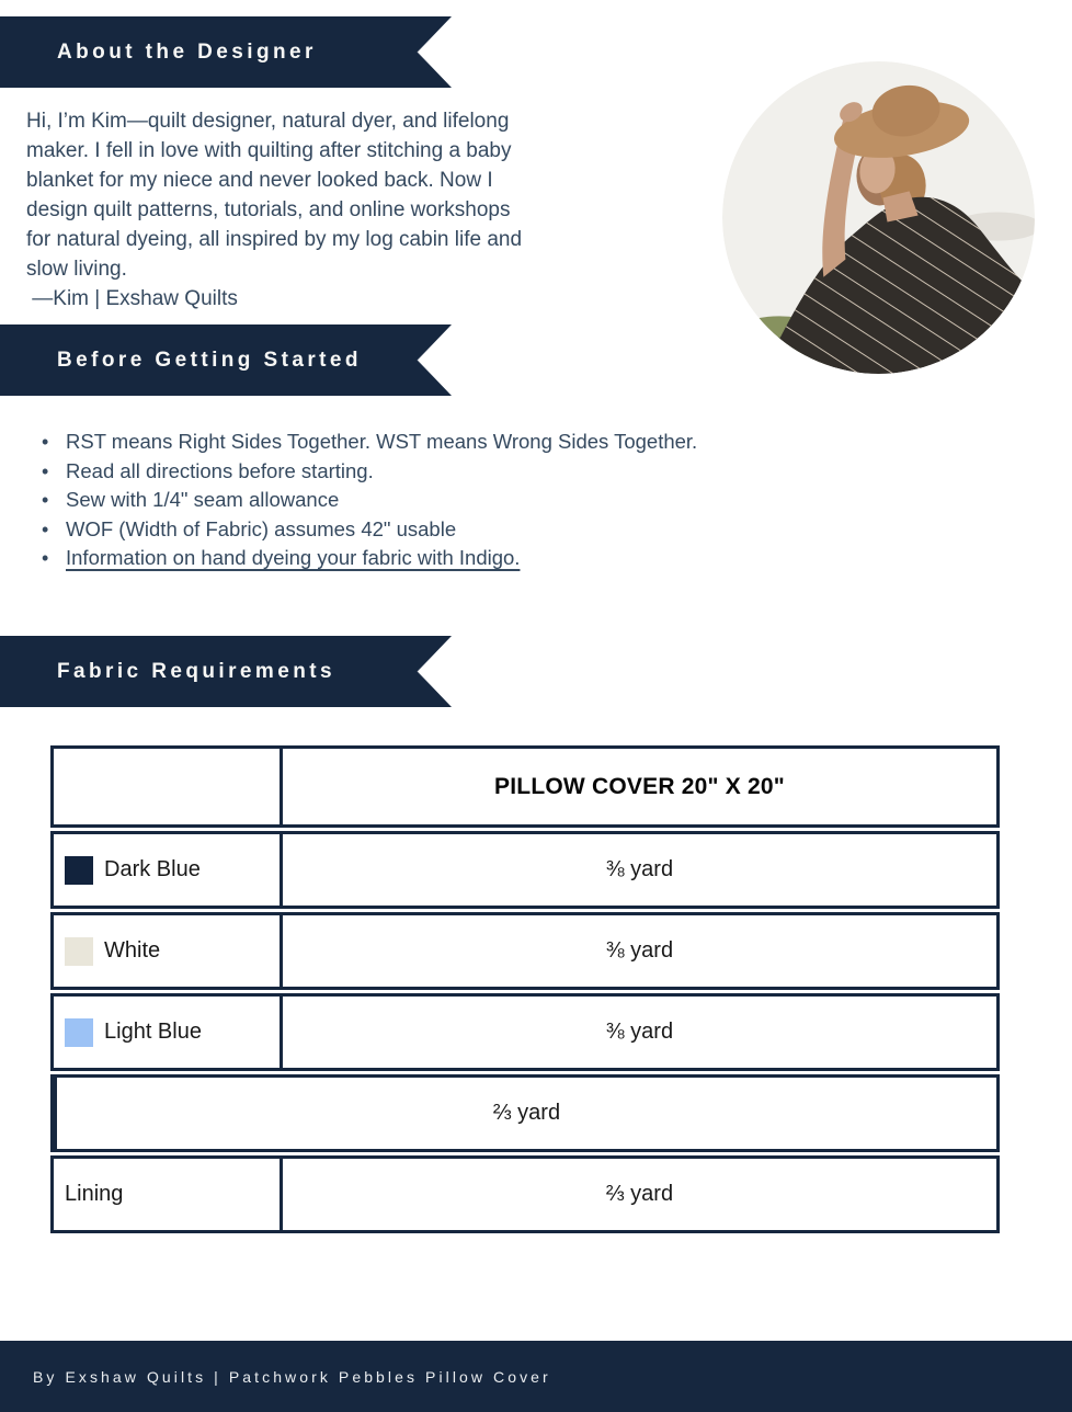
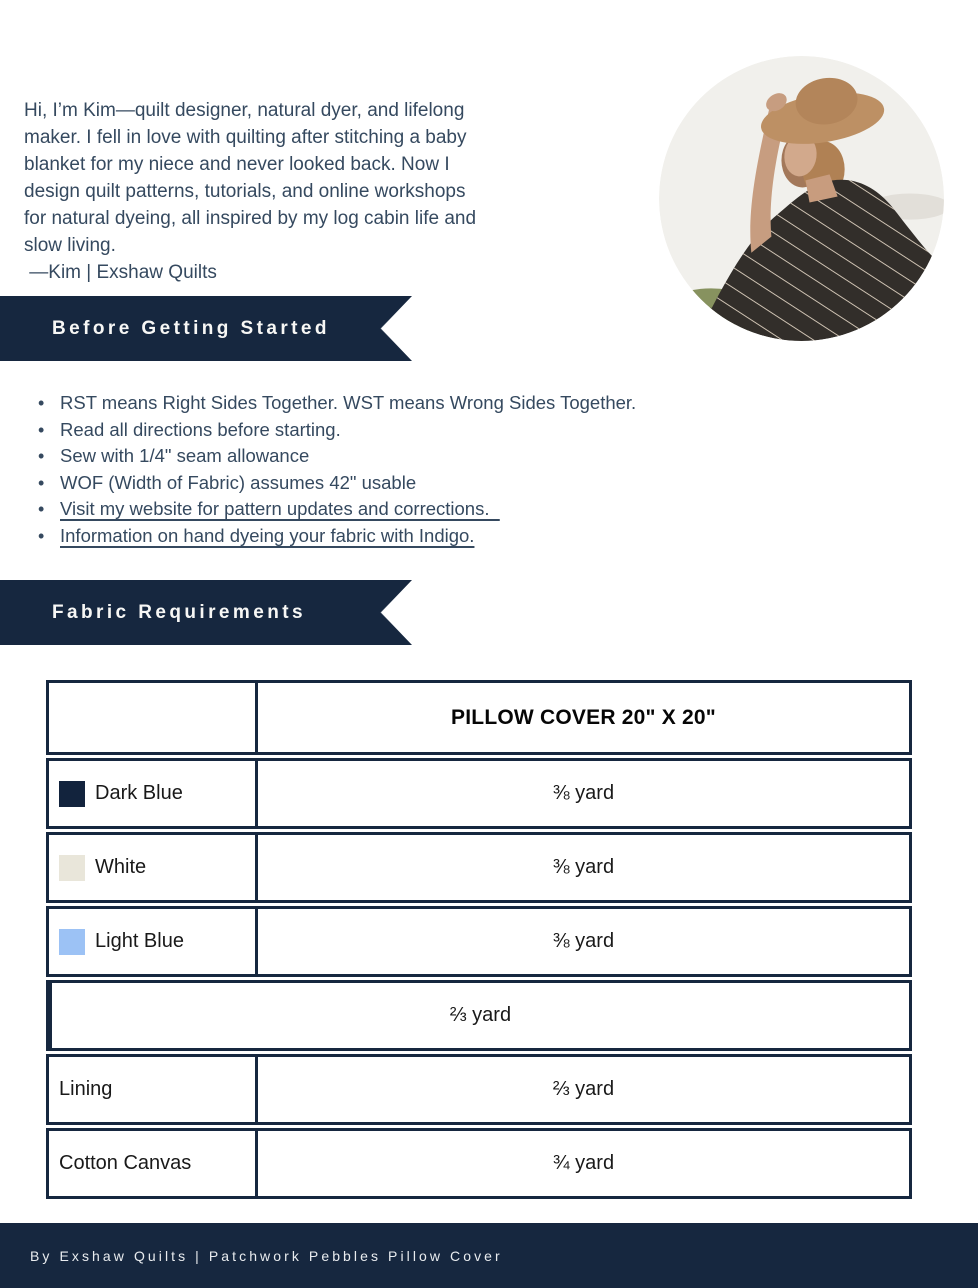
- About the Designer
  Hi, I’m Kim—quilt designer, natural dyer, and lifelong
  maker. I fell in love with quilting after stitching a baby
  blanket for my niece and never looked back. Now I
  design quilt patterns, tutorials, and online workshops
  for natural dyeing, all inspired by my log cabin life and
  slow living.
  —Kim | Exshaw Quilts
  Before Getting Started
  RST means Right Sides Together. WST means Wrong Sides Together.
  Read all directions before starting.
  Sew with 1/4" seam allowance
  WOF (Width of Fabric) assumes 42" usable
+ Visit my website for pattern updates and corrections.
  Information on hand dyeing your fabric with Indigo.
  Fabric Requirements
  PILLOW COVER 20" X 20"
  Dark Blue
  ⅜ yard
  White
  ⅜ yard
  Light Blue
  ⅜ yard
  ⅔ yard
  Lining
  ⅔ yard
+ Cotton Canvas
+ ¾ yard
  By Exshaw Quilts | Patchwork Pebbles Pillow Cover
